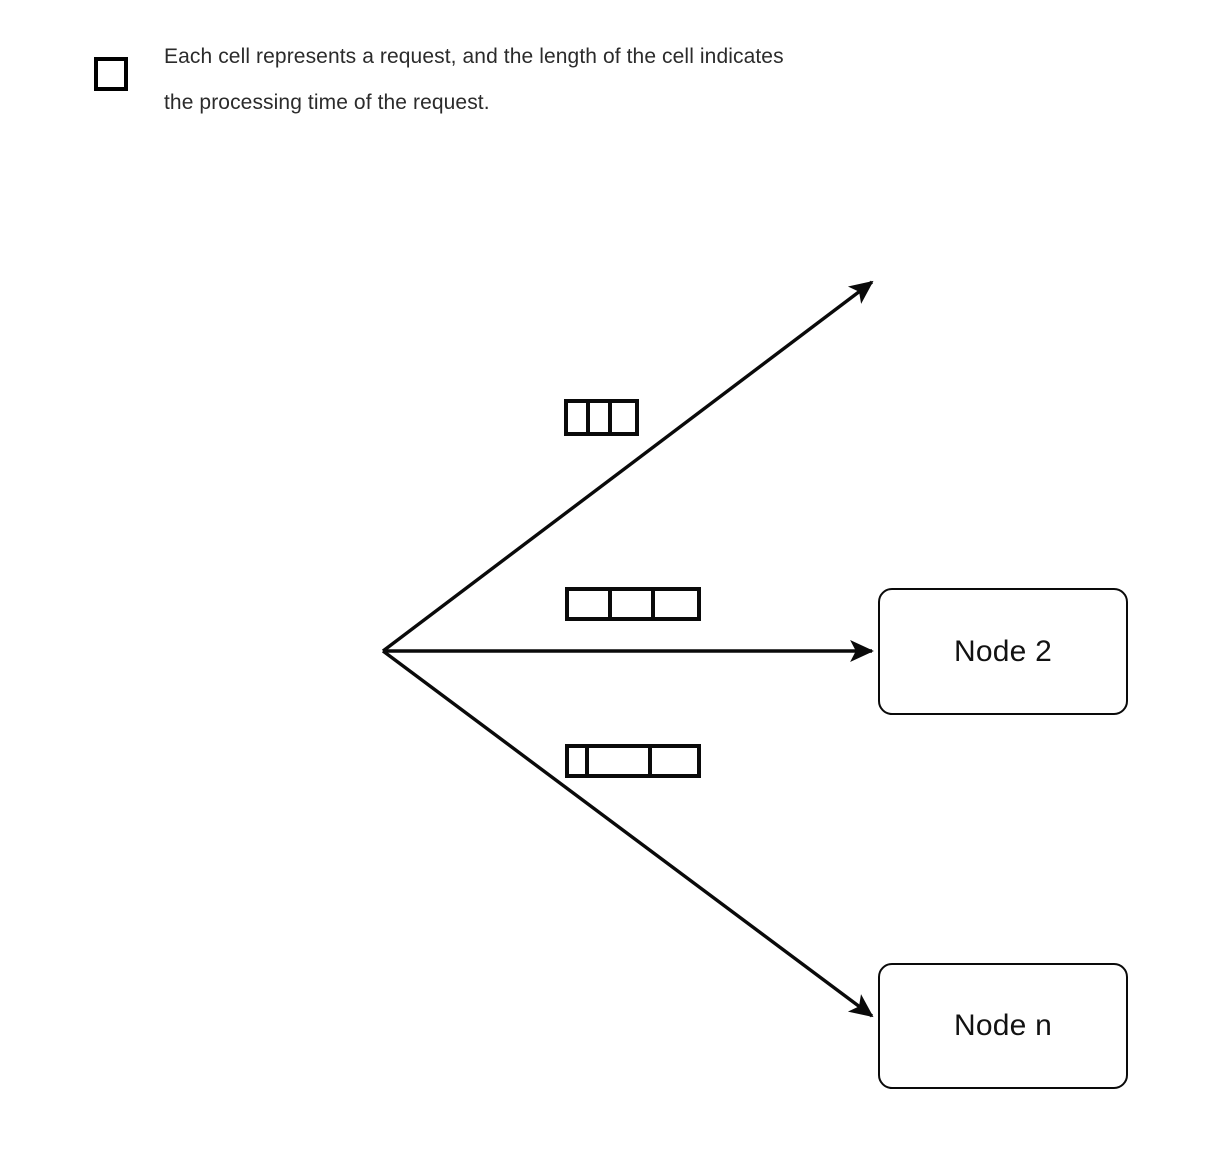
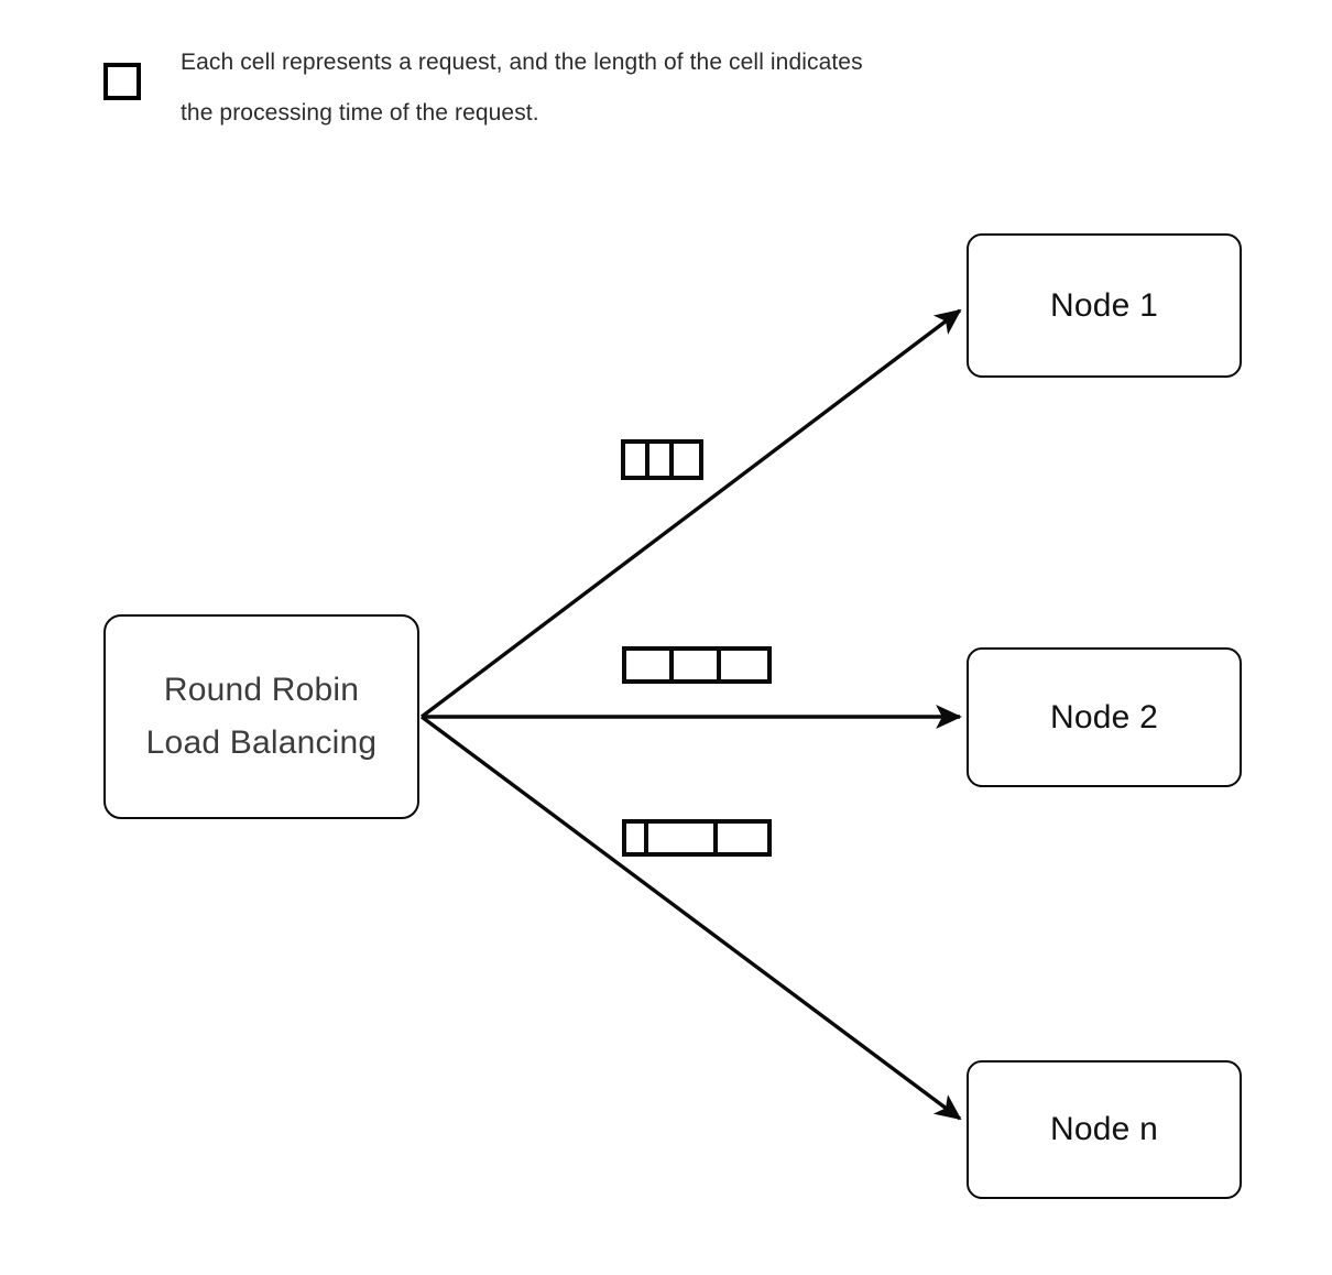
  Each cell represents a request, and the length of the cell indicates
  the processing time of the request.
+ Round Robin
+ Load Balancing
+ Node 1
  Node 2
  Node n
